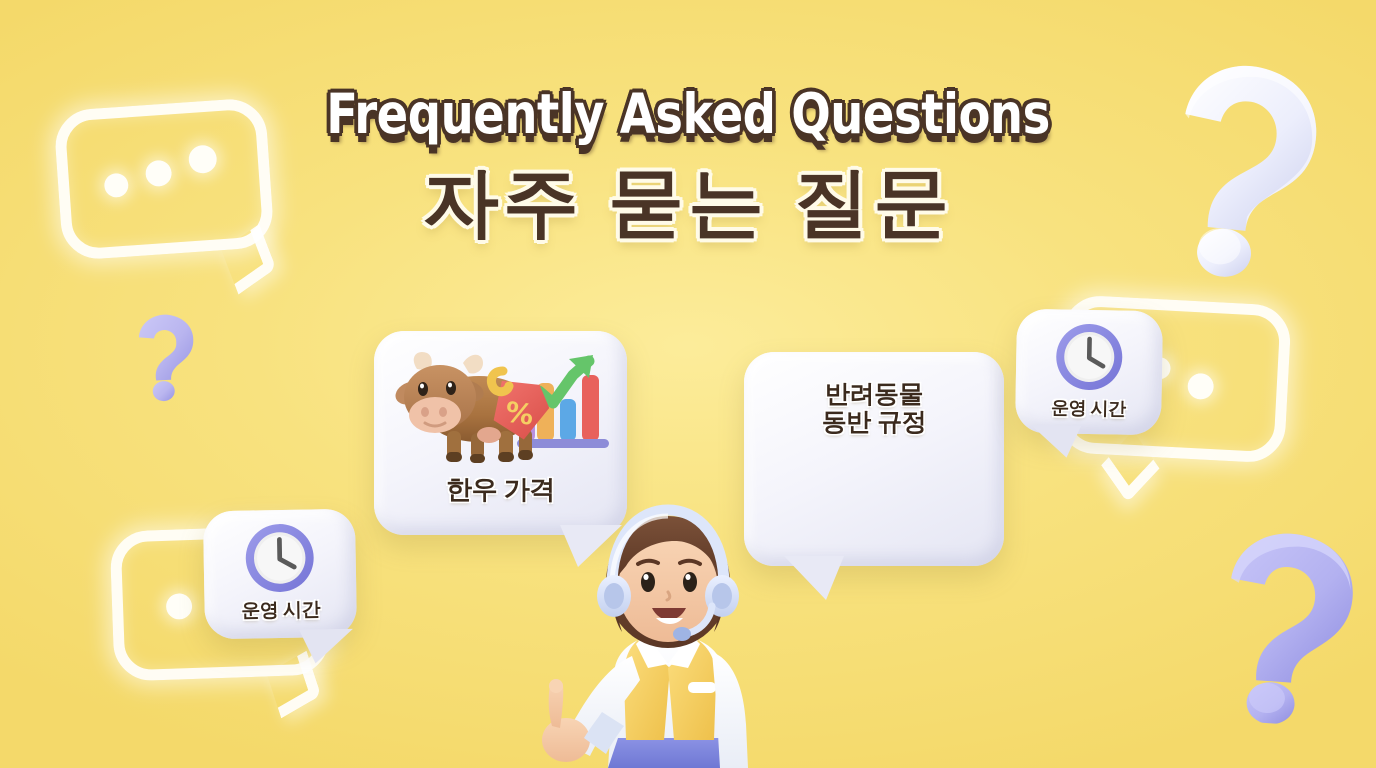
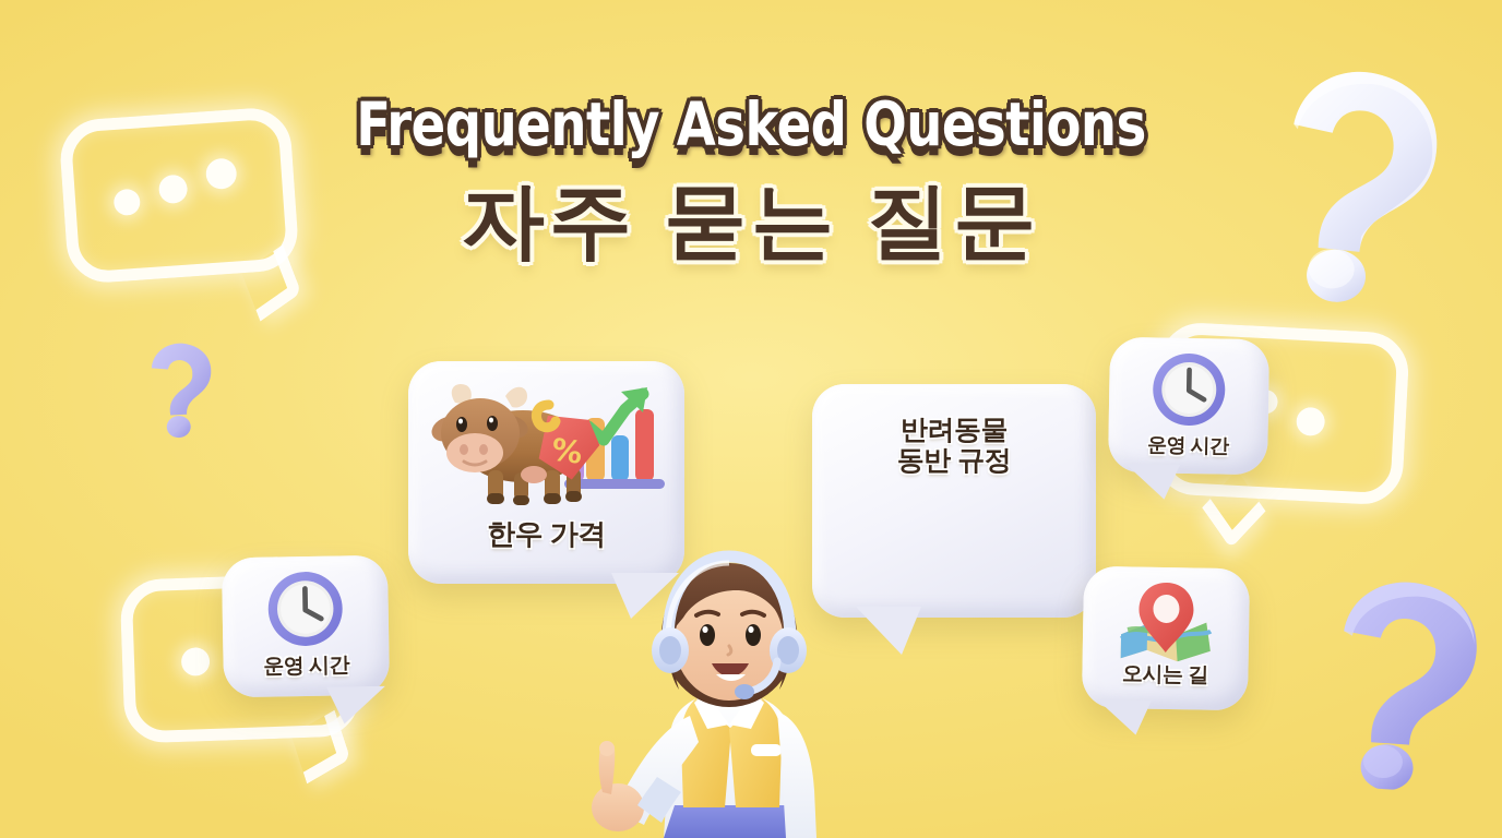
  Frequently Asked Questions
  자주 묻는 질문
  한우 가격
  반려동물
  동반 규정
  운영 시간
  운영 시간
+ 오시는 길
